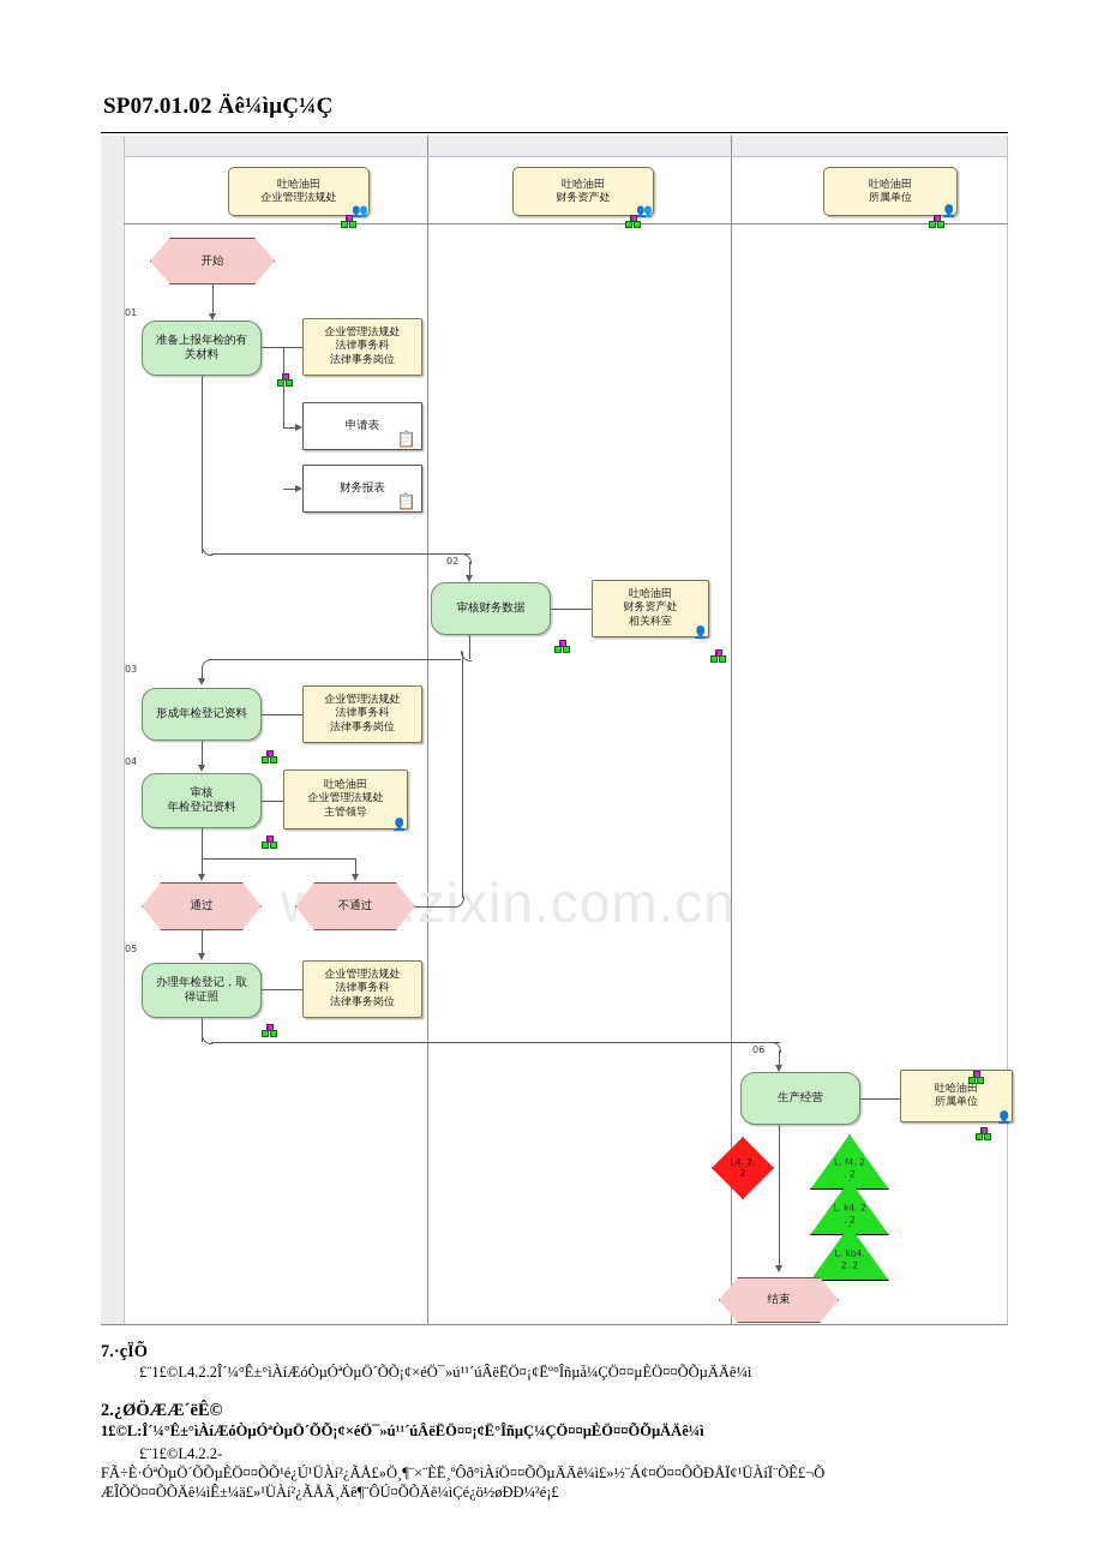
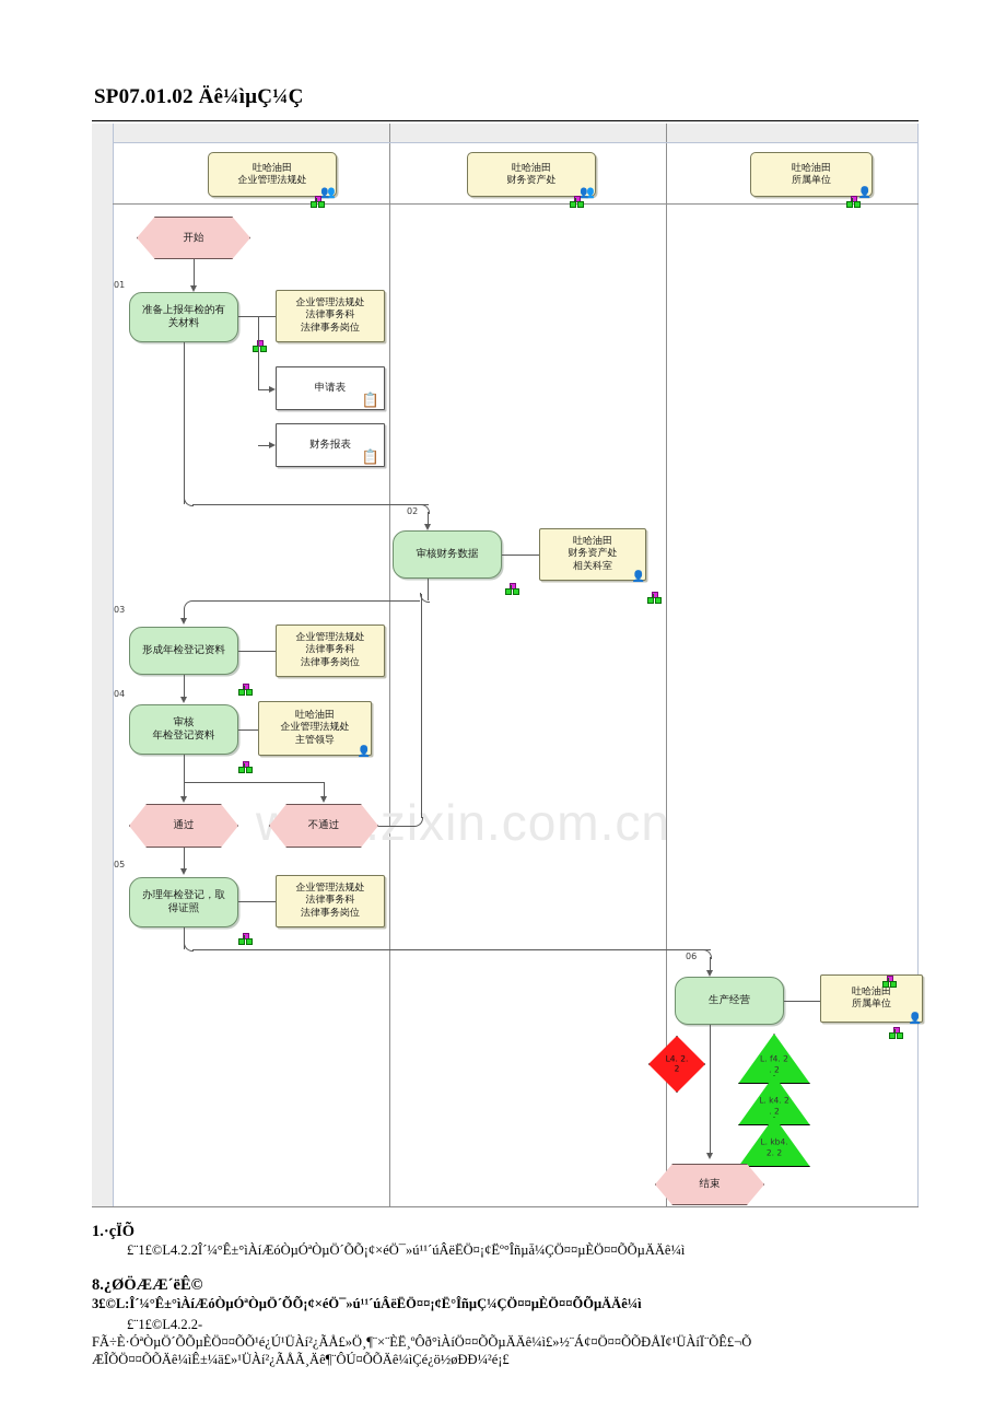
  SP07.01.02 Äê¼ìµÇ¼Ç
  zixin.com.cn
  吐哈油田
  企业管理法规处
  👥
  吐哈油田
  财务资产处
  👥
  吐哈油田
  所属单位
  👤
  开始
  01
  准备上报年检的有
  关材料
  企业管理法规处
  法律事务科
  法律事务岗位
  申请表
  📋
  财务报表
  📋
  02
  审核财务数据
  吐哈油田
  财务资产处
  相关科室
  👤
  03
  形成年检登记资料
  企业管理法规处
  法律事务科
  法律事务岗位
  04
  审核
  年检登记资料
  吐哈油田
  企业管理法规处
  主管领导
  👤
  通过
  不通过
  05
  办理年检登记，取
  得证照
  企业管理法规处
  法律事务科
  法律事务岗位
  06
  生产经营
  吐哈油田
  所属单位
  👤
  L4. 2.
  2
  L. f4. 2
  . 2
  L. k4. 2
  . 2
  L. kb4.
  2. 2
  结束
- 7.·çÏÕ
+ 1.·çÏÕ
  £¨1£©L4.2.2Î´¼°Ê±°ìÀíÆóÒµÓªÒµÖ´ÕÕ¡¢×éÖ¯»ú¹¹´úÂëËÖ¤¡¢Ëº°Îñµǡ¼ÇÖ¤¤µÈÖ¤¤ÕÕµÄÄê¼ì
- 2.¿ØÖÆÆ´ëÊ©
+ 8.¿ØÖÆÆ´ëÊ©
- 1£©L:Î´¼°Ê±°ìÀíÆóÒµÓªÒµÖ´ÕÕ¡¢×éÖ¯»ú¹¹´úÂëËÖ¤¤¡¢Ë°ÎñµÇ¼ÇÖ¤¤µÈÖ¤¤ÕÕµÄÄê¼ì
+ 3£©L:Î´¼°Ê±°ìÀíÆóÒµÓªÒµÖ´ÕÕ¡¢×éÖ¯»ú¹¹´úÂëËÖ¤¤¡¢Ë°ÎñµÇ¼ÇÖ¤¤µÈÖ¤¤ÕÕµÄÄê¼ì
  £¨1£©L4.2.2-
  FÃ÷È·ÓªÒµÖ´ÕÕµÈÖ¤¤ÕÕ¹é¿Ú¹ÜÀí²¿ÃÅ£»Ö¸¶¨×¨ÈË¸ºÔð°ìÀíÖ¤¤ÕÕµÄÄê¼ì£»½¨Á¢¤Ö¤¤ÕÕÐÅÏ¢¹ÜÀíÏ¨ÕÊ£¬Õ
  ÆÎÕÖ¤¤ÕÕÄê¼ìÊ±¼ä£»¹ÜÀí²¿ÃÅÃ¸Äê¶¨ÔÚ¤ÕÕÄê¼ìÇé¿ö½øÐÐ¼²é¡£
